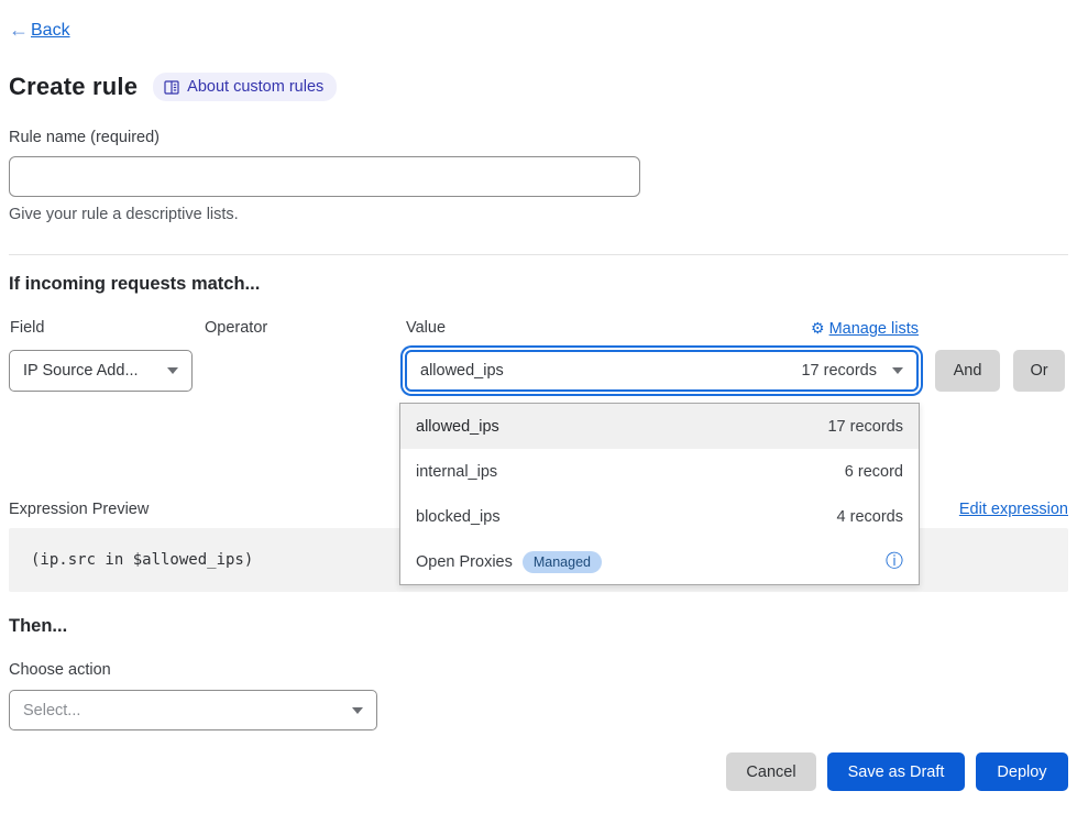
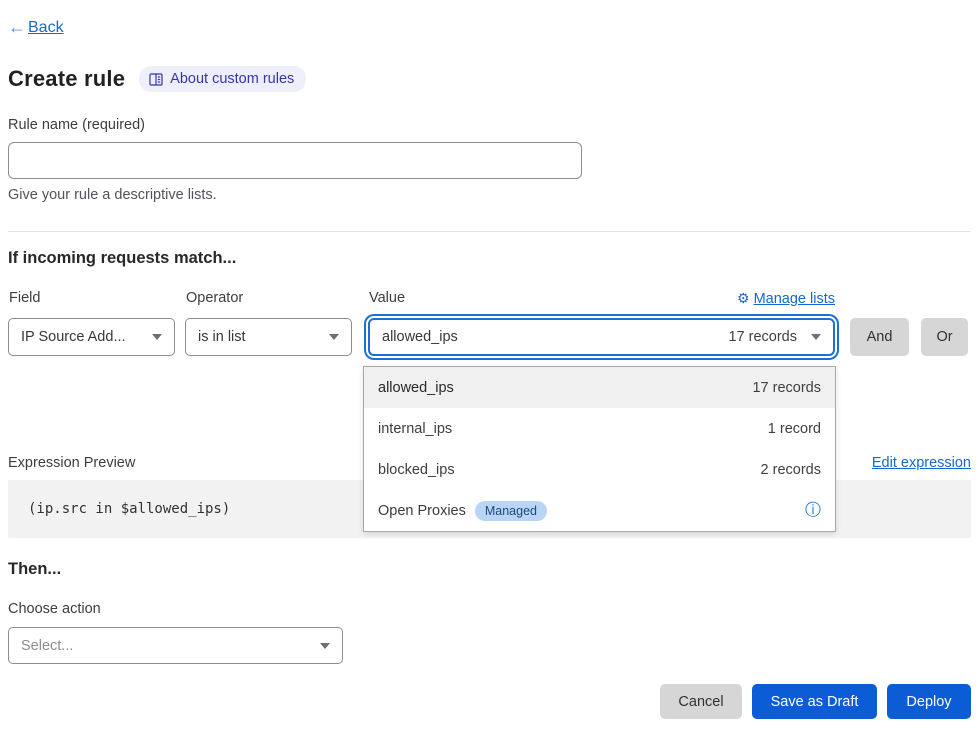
  ←
  Back
  Create rule
  About custom rules
  Rule name (required)
  Give your rule a descriptive lists.
  If incoming requests match...
  Field
  Operator
  Value
  ⚙ Manage lists
  IP Source Add...
+ is in list
  allowed_ips
  17 records
  And
  Or
  allowed_ips
  17 records
  internal_ips
- 6 record
+ 1 record
  blocked_ips
- 4 records
+ 2 records
  Open Proxies
  Managed
  ⓘ
  Expression Preview
  Edit expression
  (ip.src in $allowed_ips)
  Then...
  Choose action
  Select...
  Cancel
  Save as Draft
  Deploy
